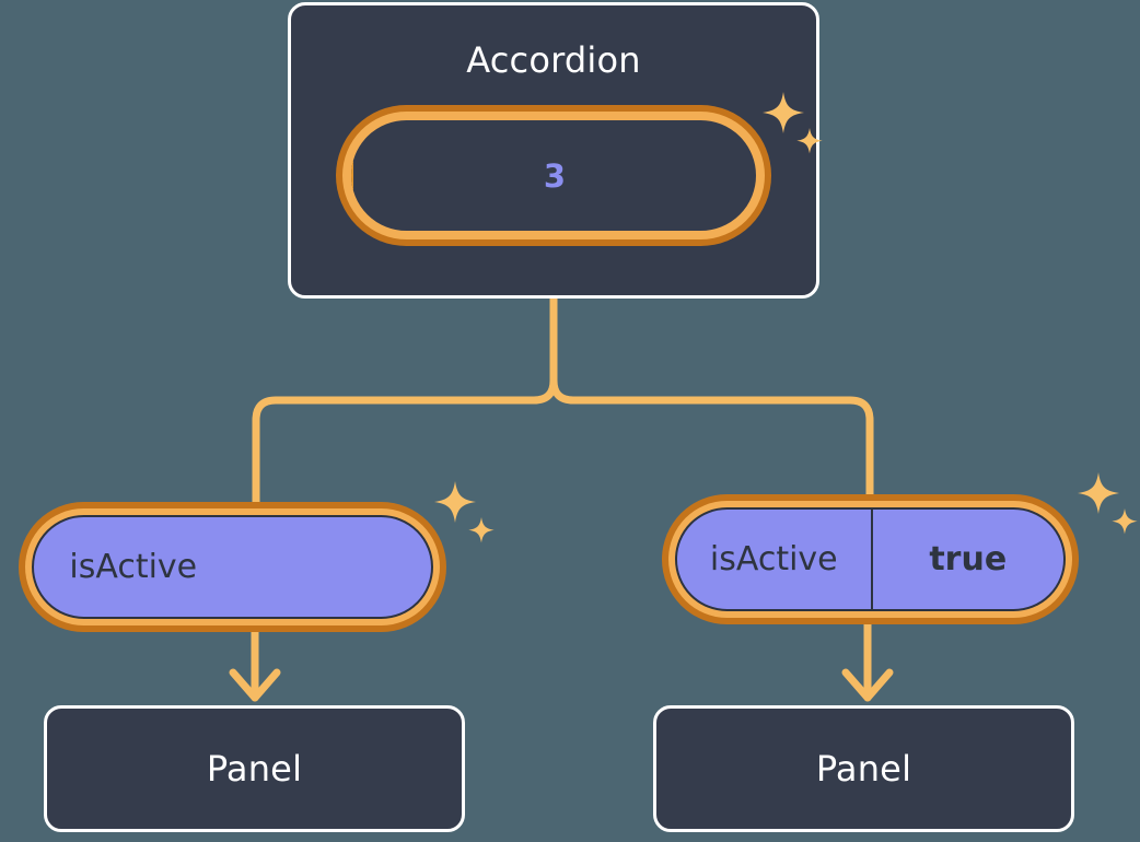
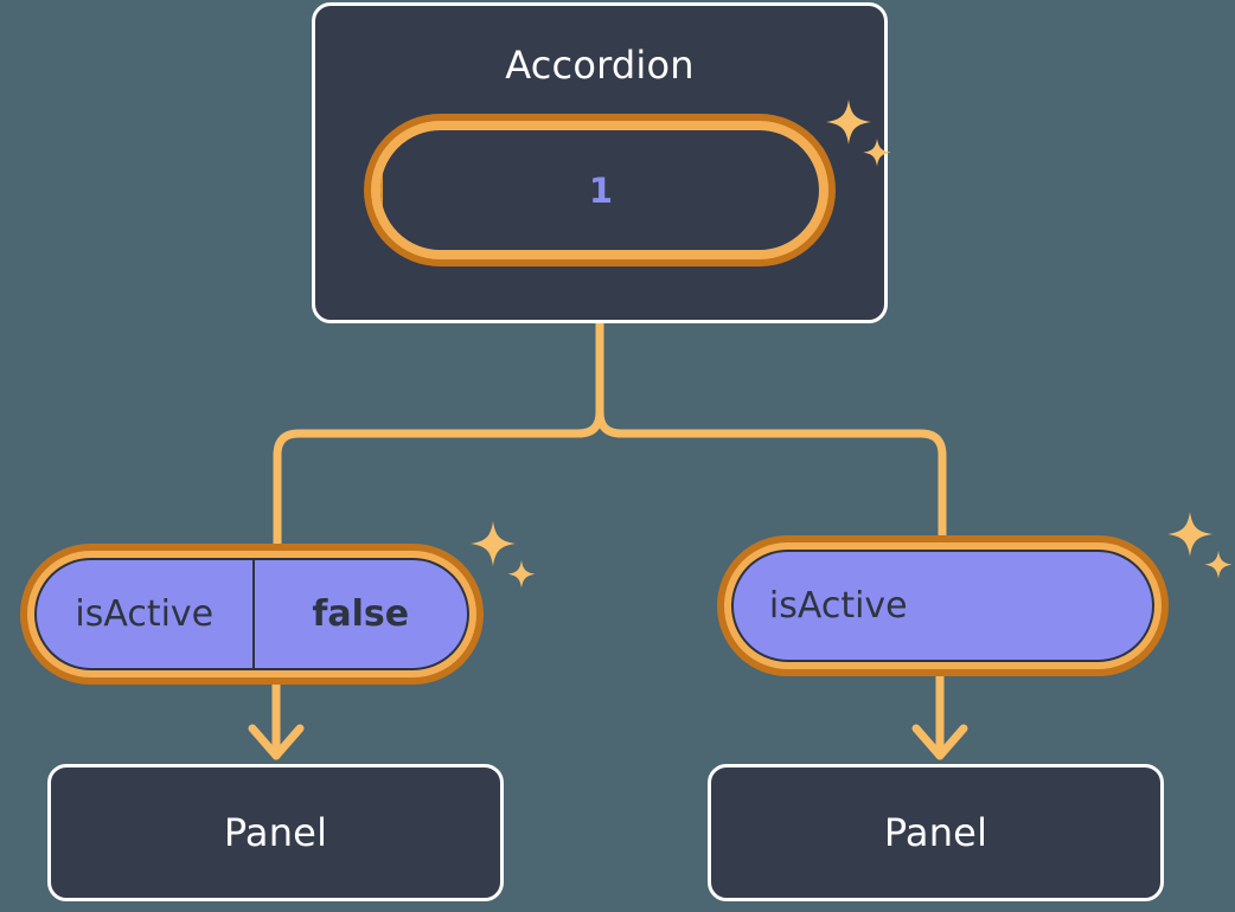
  Accordion
- 3
+ 1
  isActive
+ false
  Panel
  isActive
- true
  Panel
